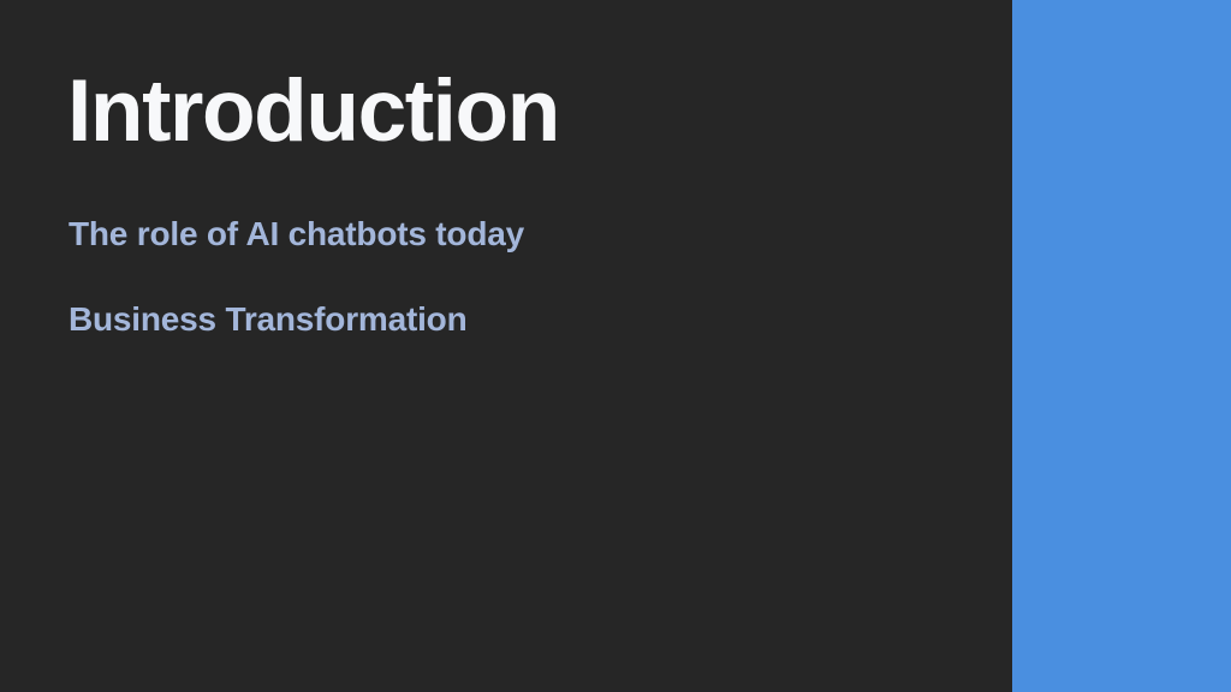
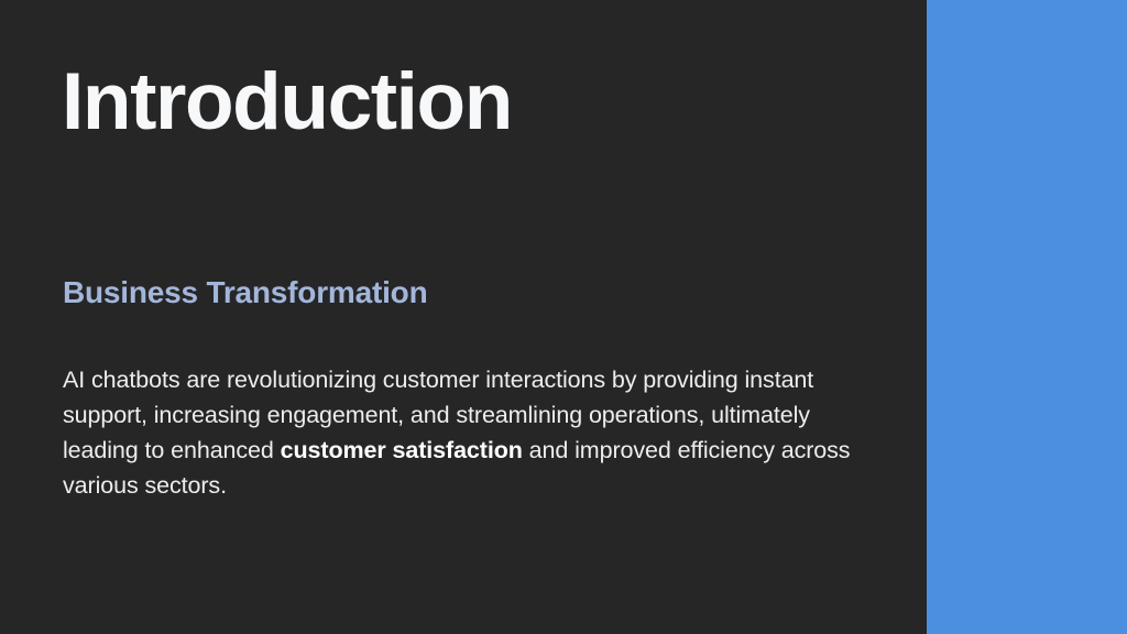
  Introduction
- The role of AI chatbots today
  Business Transformation
+ AI chatbots are revolutionizing customer interactions by providing instant support, increasing engagement, and streamlining operations, ultimately leading to enhanced customer satisfaction and improved efficiency across various sectors.
